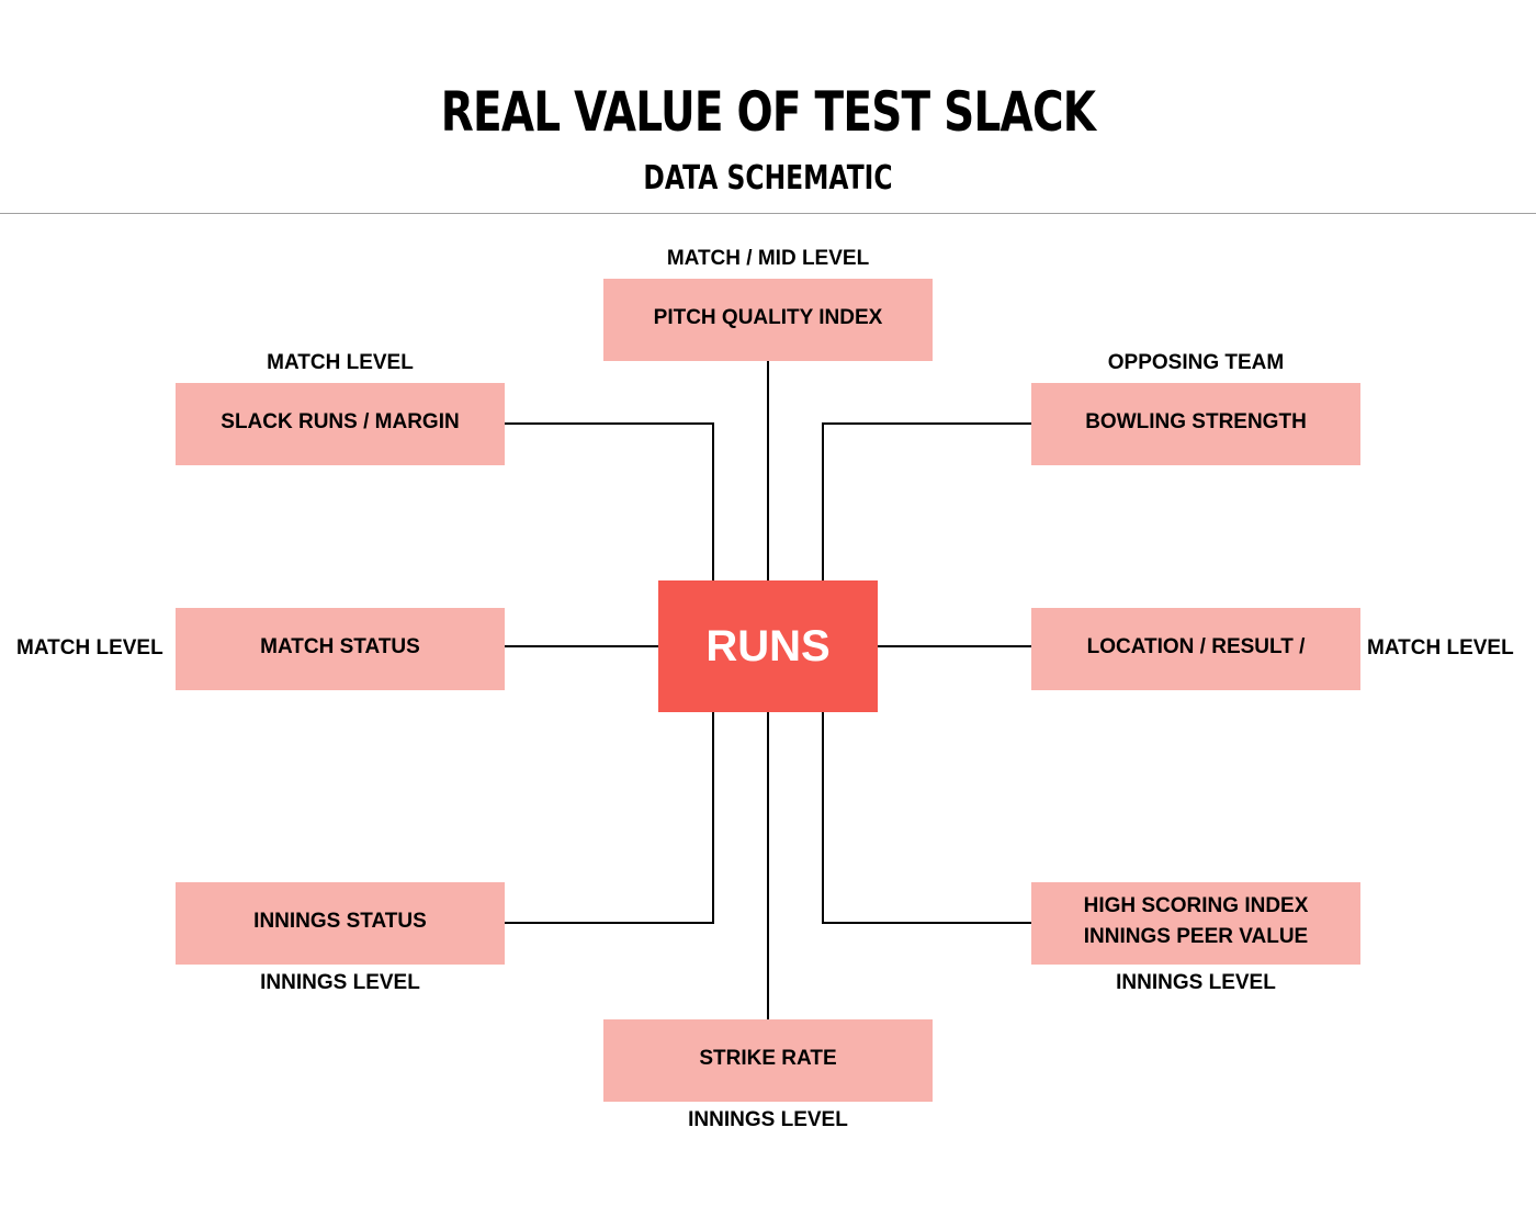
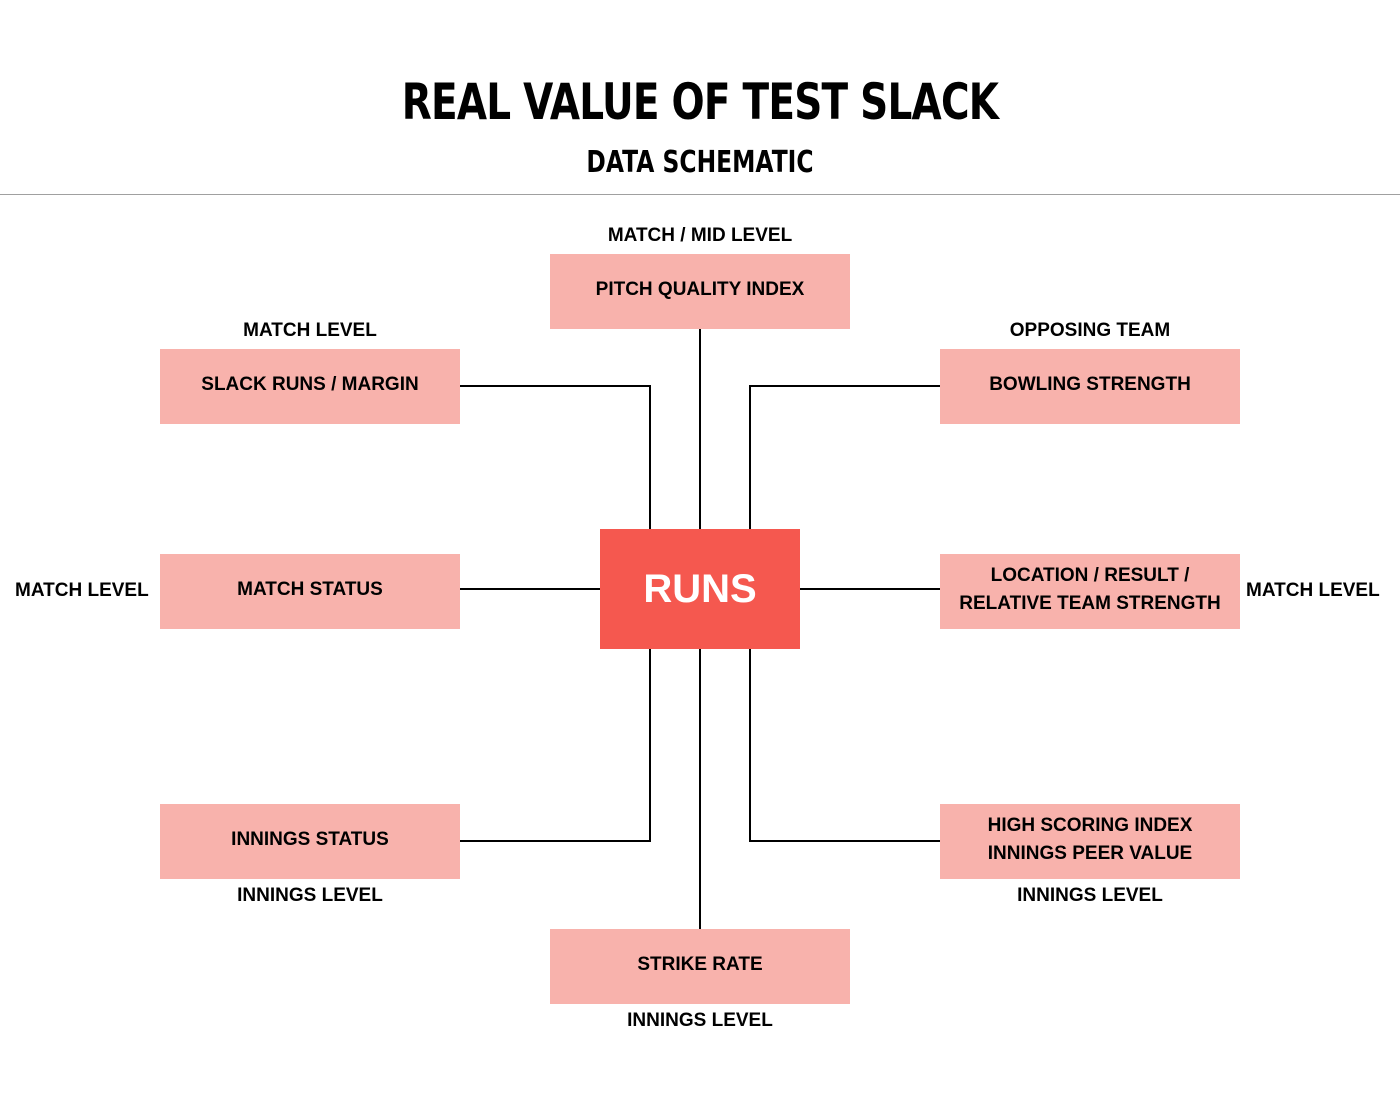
  REAL VALUE OF TEST SLACK
  DATA SCHEMATIC
  RUNS
  MATCH / MID LEVEL
  PITCH QUALITY INDEX
  MATCH LEVEL
  SLACK RUNS / MARGIN
  OPPOSING TEAM
  BOWLING STRENGTH
  MATCH LEVEL
  MATCH STATUS
  LOCATION / RESULT /
+ RELATIVE TEAM STRENGTH
  MATCH LEVEL
  INNINGS STATUS
  INNINGS LEVEL
  HIGH SCORING INDEX
  INNINGS PEER VALUE
  INNINGS LEVEL
  STRIKE RATE
  INNINGS LEVEL
